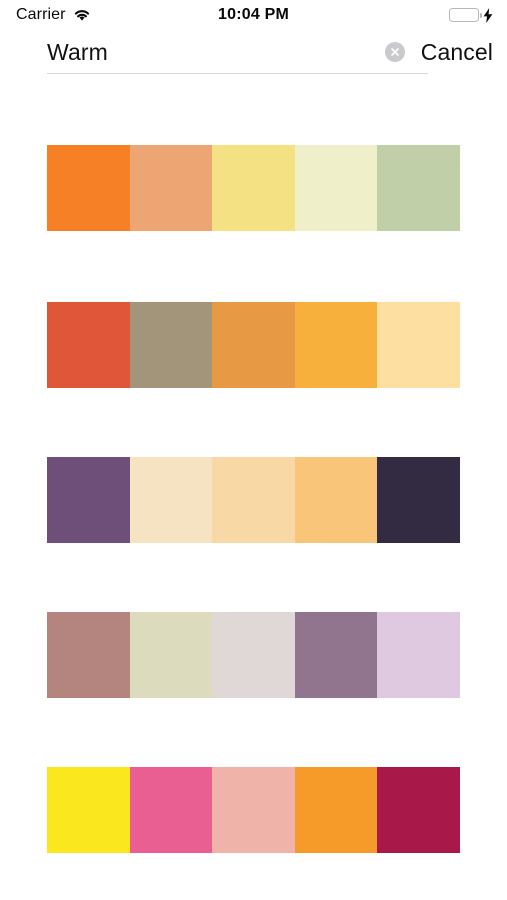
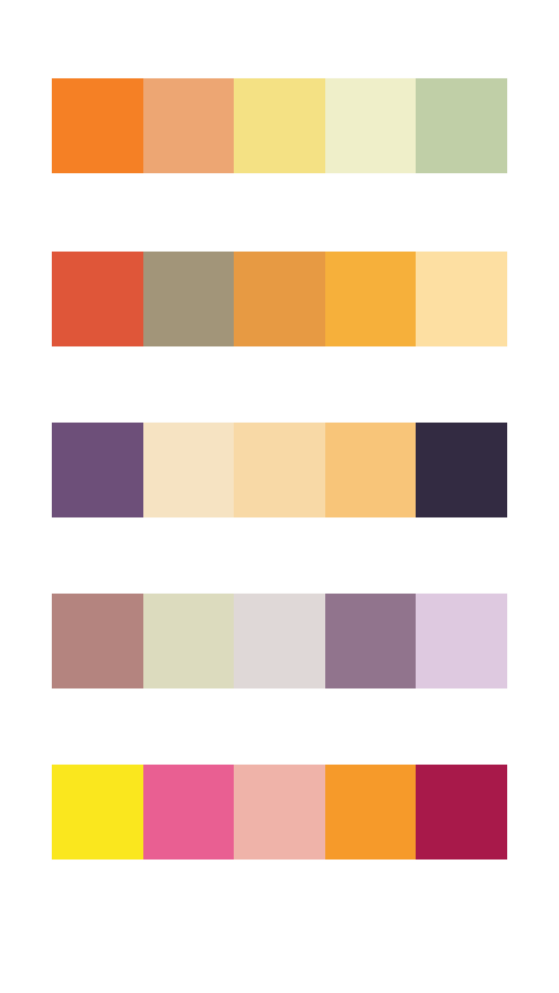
- Carrier
- 10:04 PM
- Warm
- Cancel
